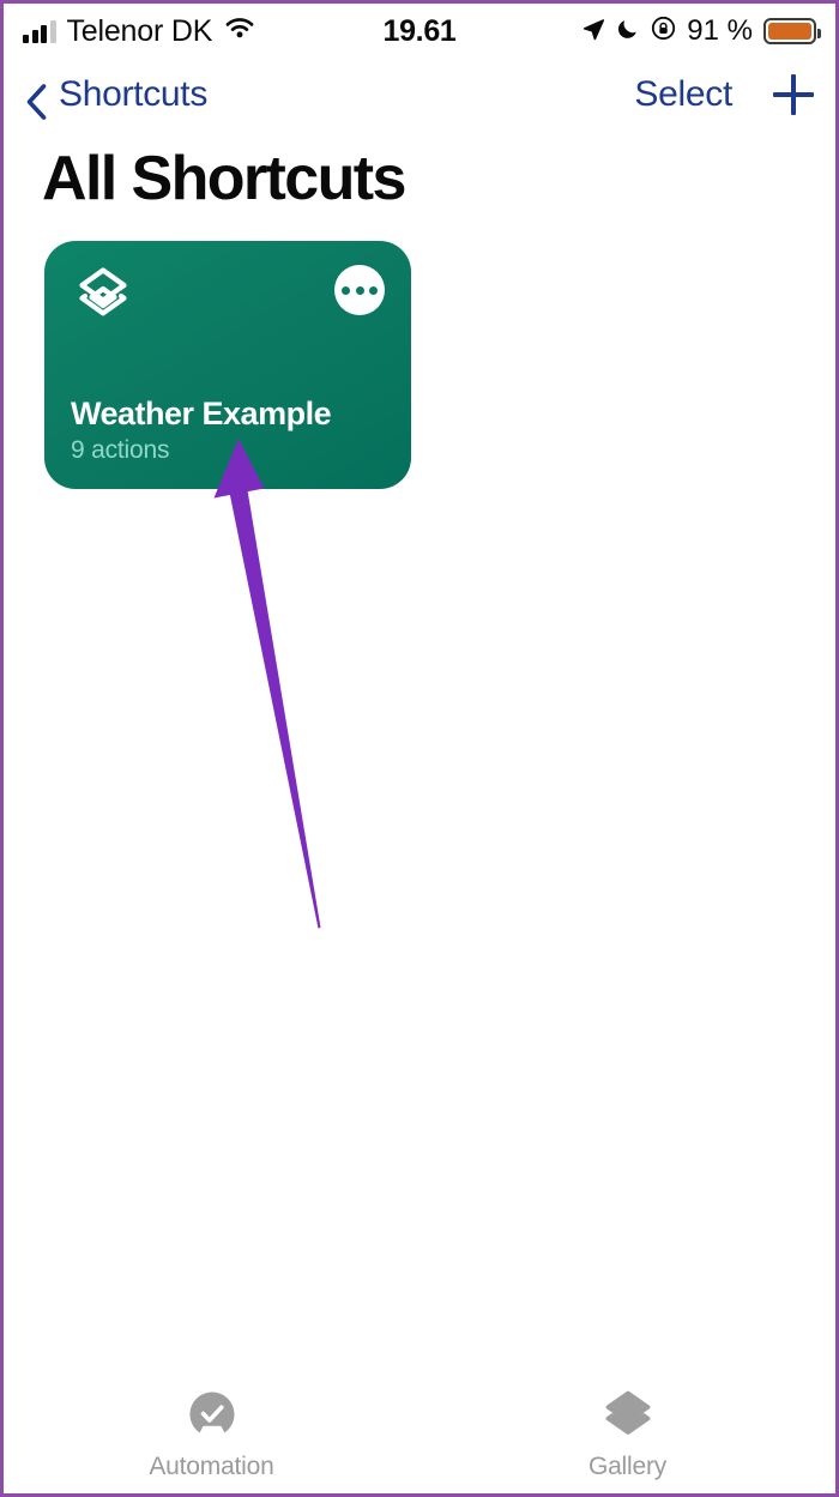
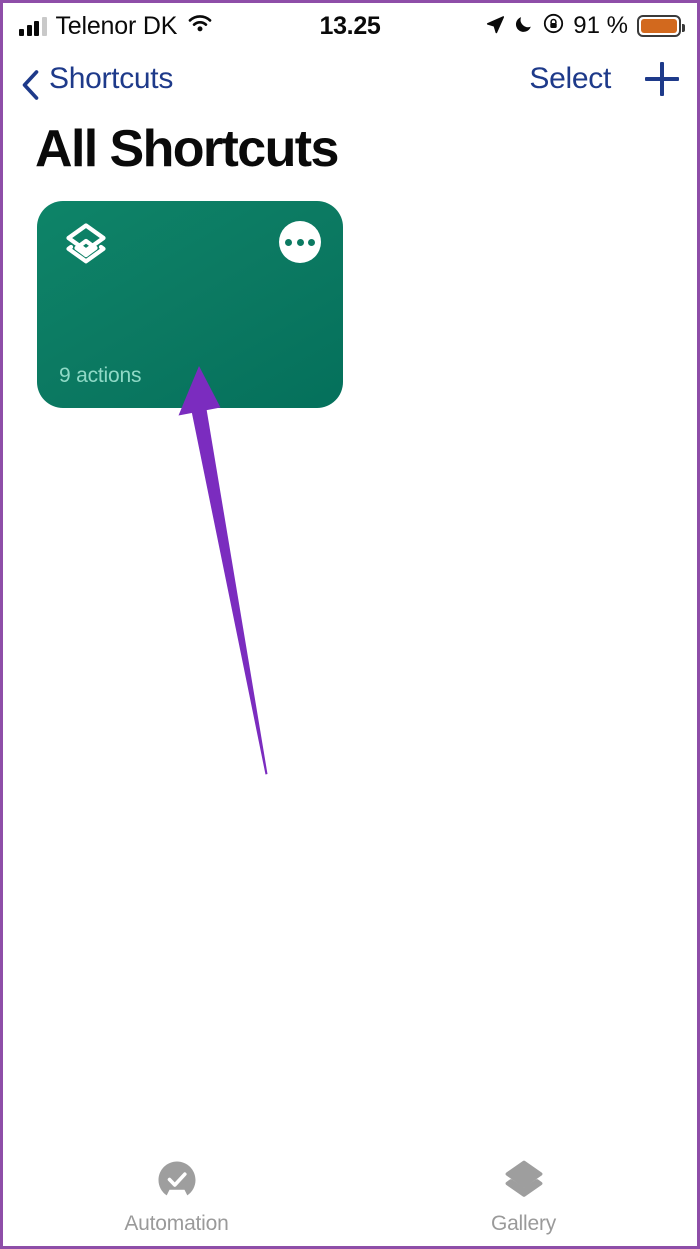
  Telenor DK
- 19.61
+ 13.25
  91 %
  Shortcuts
  Select
  All Shortcuts
- Weather Example
  9 actions
  Automation
  Gallery
